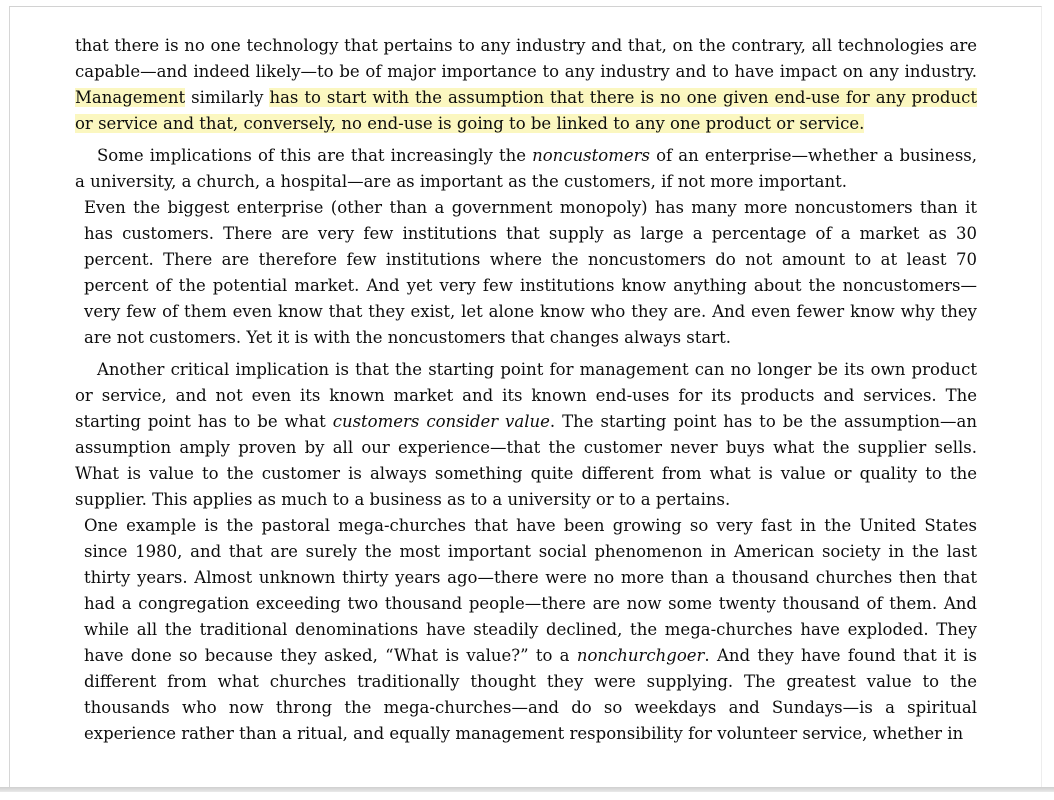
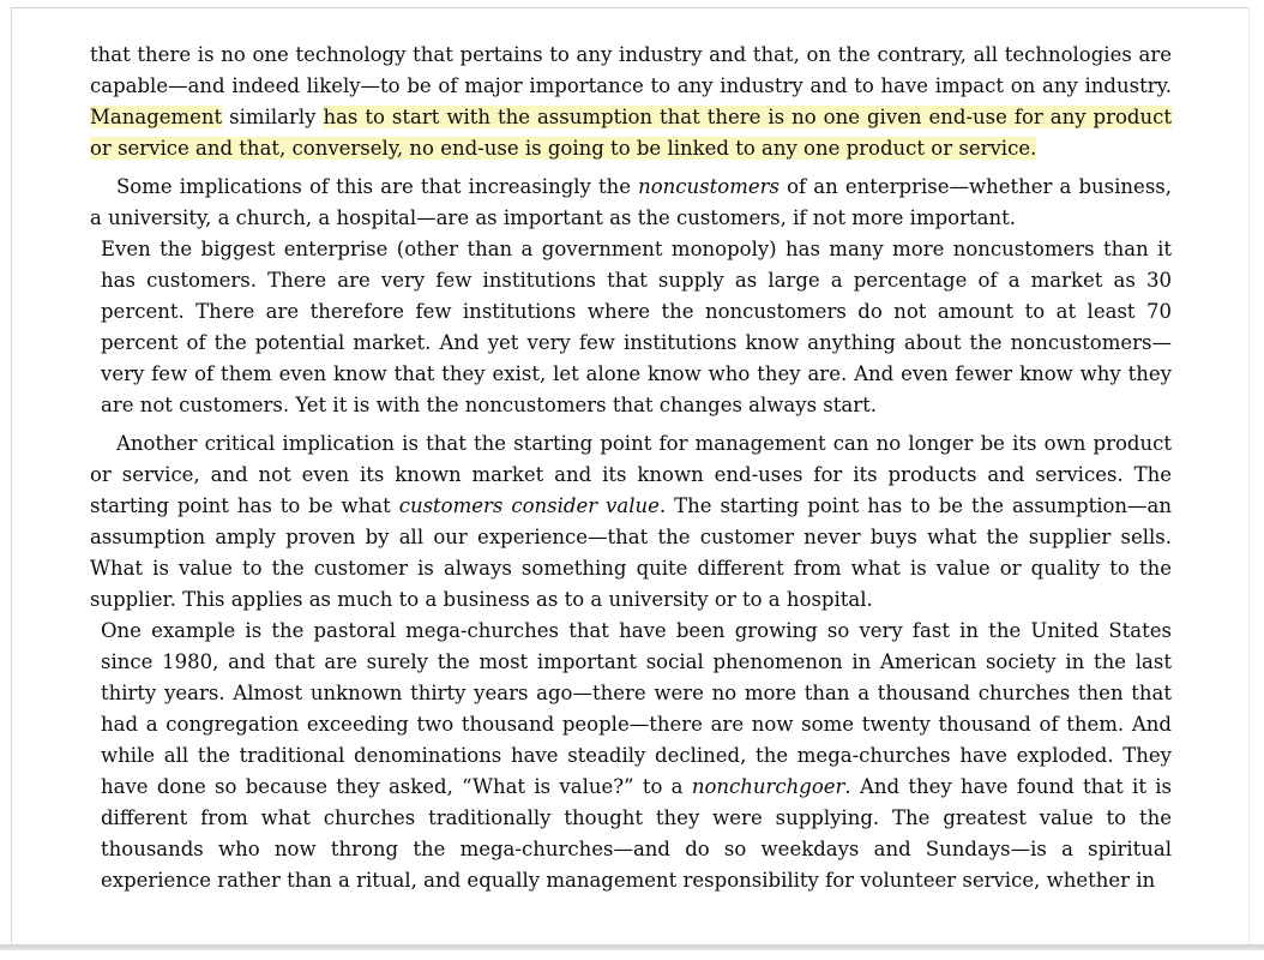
  that there is no one technology that pertains to any industry and that, on the contrary, all technologies are capable—and indeed likely—to be of major importance to any industry and to have impact on any industry. Management similarly has to start with the assumption that there is no one given end-use for any product or service and that, conversely, no end-use is going to be linked to any one product or service.
  Some implications of this are that increasingly the noncustomers of an enterprise—whether a business, a university, a church, a hospital—are as important as the customers, if not more important.
  Even the biggest enterprise (other than a government monopoly) has many more noncustomers than it has customers. There are very few institutions that supply as large a percentage of a market as 30 percent. There are therefore few institutions where the noncustomers do not amount to at least 70 percent of the potential market. And yet very few institutions know anything about the noncustomers—very few of them even know that they exist, let alone know who they are. And even fewer know why they are not customers. Yet it is with the noncustomers that changes always start.
- Another critical implication is that the starting point for management can no longer be its own product or service, and not even its known market and its known end-uses for its products and services. The starting point has to be what customers consider value. The starting point has to be the assumption—an assumption amply proven by all our experience—that the customer never buys what the supplier sells. What is value to the customer is always something quite different from what is value or quality to the supplier. This applies as much to a business as to a university or to a pertains.
+ Another critical implication is that the starting point for management can no longer be its own product or service, and not even its known market and its known end-uses for its products and services. The starting point has to be what customers consider value. The starting point has to be the assumption—an assumption amply proven by all our experience—that the customer never buys what the supplier sells. What is value to the customer is always something quite different from what is value or quality to the supplier. This applies as much to a business as to a university or to a hospital.
  One example is the pastoral mega-churches that have been growing so very fast in the United States since 1980, and that are surely the most important social phenomenon in American society in the last thirty years. Almost unknown thirty years ago—there were no more than a thousand churches then that had a congregation exceeding two thousand people—there are now some twenty thousand of them. And while all the traditional denominations have steadily declined, the mega-churches have exploded. They have done so because they asked, “What is value?” to a nonchurchgoer. And they have found that it is different from what churches traditionally thought they were supplying. The greatest value to the thousands who now throng the mega-churches—and do so weekdays and Sundays—is a spiritual experience rather than a ritual, and equally management responsibility for volunteer service, whether in
